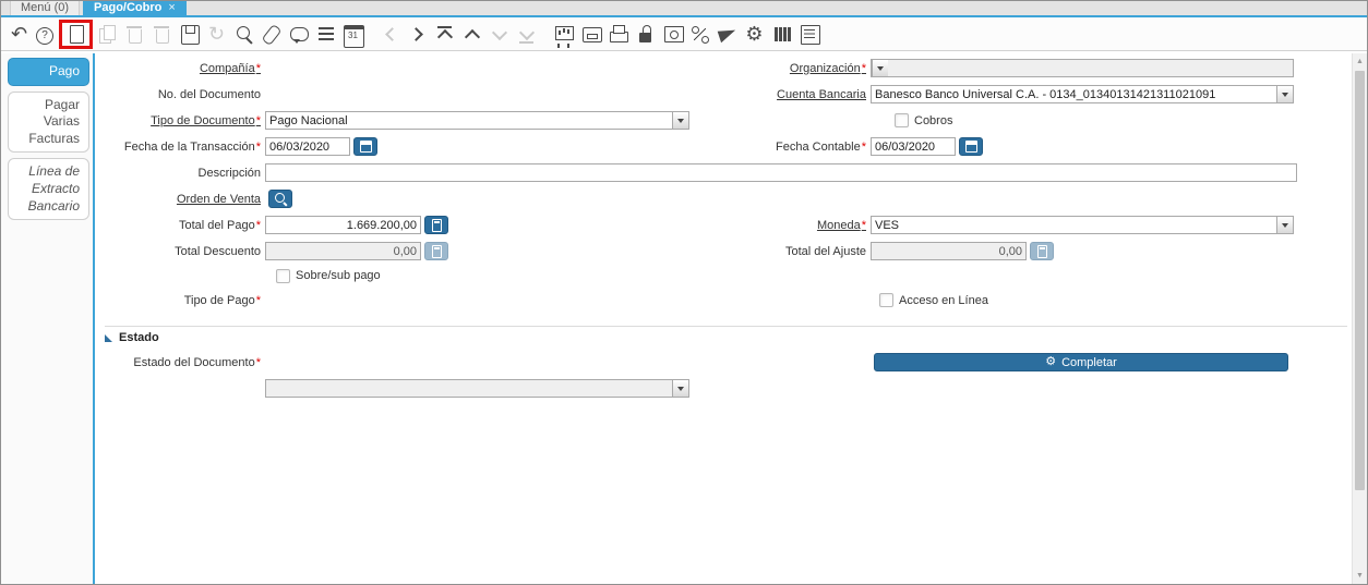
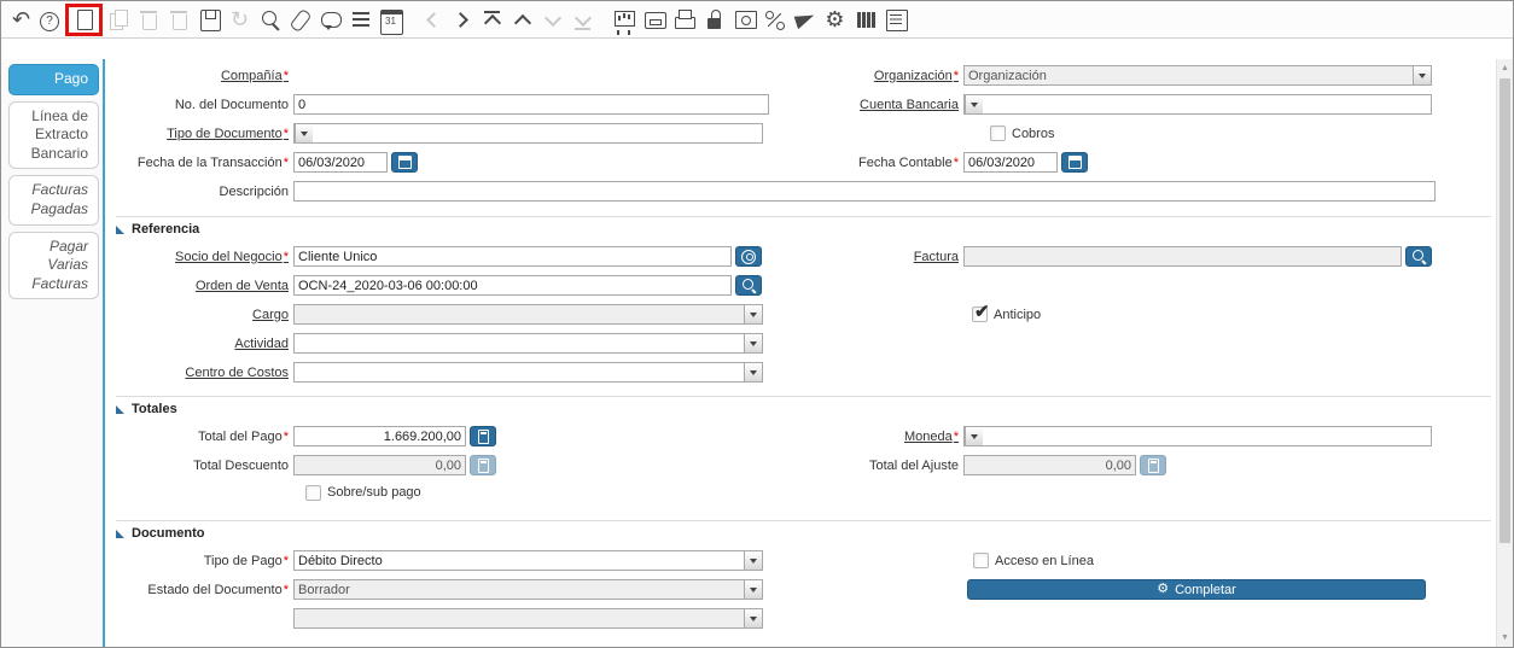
- Menú (0)
- Pago/Cobro
- ×
  ↶
  ?
  ↻
  31
  ⚙
  Pago
- Pagar Varias Facturas
+ Línea de Extracto Bancario
+ Facturas Pagadas
- Línea de Extracto Bancario
+ Pagar Varias Facturas
  Compañía*
  Organización*
+ Organización
  No. del Documento
+ 0
  Cuenta Bancaria
- Banesco Banco Universal C.A. - 0134_01340131421311021091
  Tipo de Documento*
- Pago Nacional
  Cobros
  Fecha de la Transacción*
  06/03/2020
  Fecha Contable*
  06/03/2020
  Descripción
+ Referencia
+ Socio del Negocio*
+ Cliente Unico
+ Factura
  Orden de Venta
+ OCN-24_2020-03-06 00:00:00
+ Cargo
+ ✔
+ Anticipo
+ Actividad
+ Centro de Costos
+ Totales
  Total del Pago*
  1.669.200,00
  Moneda*
- VES
  Total Descuento
  0,00
  Total del Ajuste
  0,00
  Sobre/sub pago
+ Documento
  Tipo de Pago*
+ Débito Directo
  Acceso en Línea
- Estado
  Estado del Documento*
+ Borrador
  ⚙
  Completar
